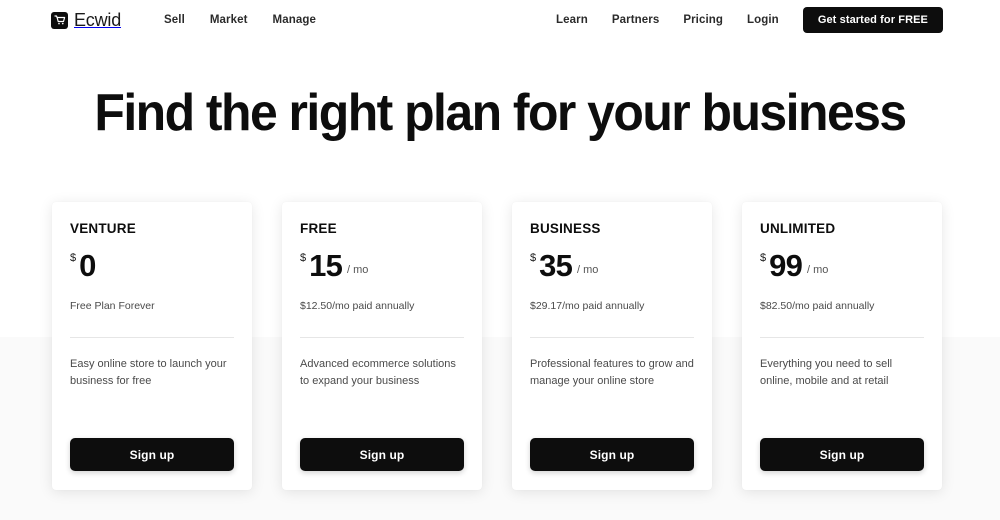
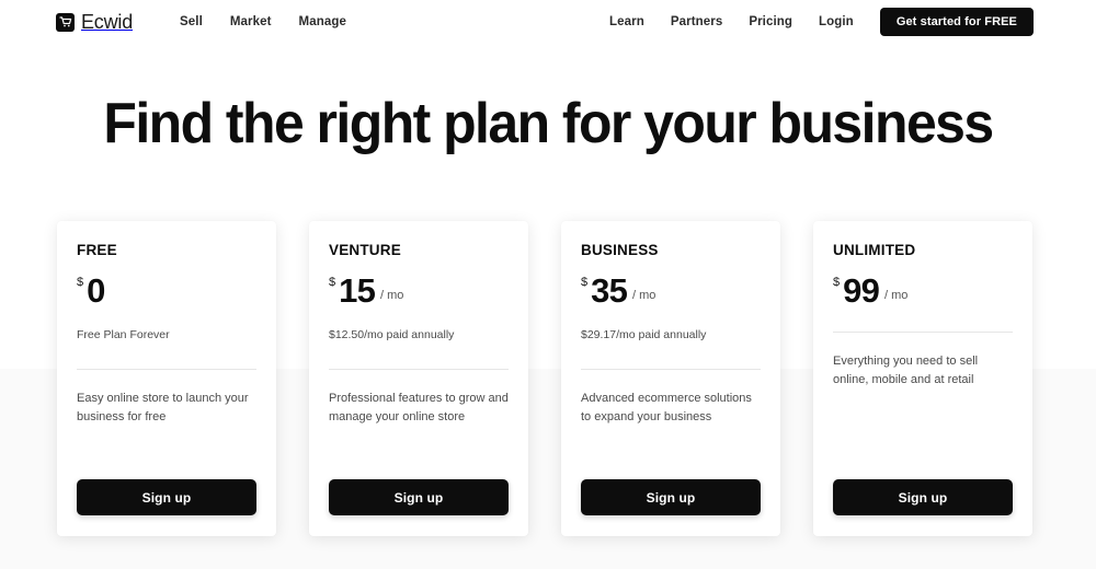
  Ecwid
  Sell
  Market
  Manage
  Learn
  Partners
  Pricing
  Login
  Get started for FREE
  Find the right plan for your business
- VENTURE
+ FREE
  $
  0
  Free Plan Forever
  Easy online store to launch your business for free
  Sign up
- FREE
+ VENTURE
  $
  15
  / mo
  $12.50/mo paid annually
- Advanced ecommerce solutions to expand your business
+ Professional features to grow and manage your online store
  Sign up
  BUSINESS
  $
  35
  / mo
  $29.17/mo paid annually
- Professional features to grow and manage your online store
+ Advanced ecommerce solutions to expand your business
  Sign up
  UNLIMITED
  $
  99
  / mo
- $82.50/mo paid annually
  Everything you need to sell online, mobile and at retail
  Sign up
